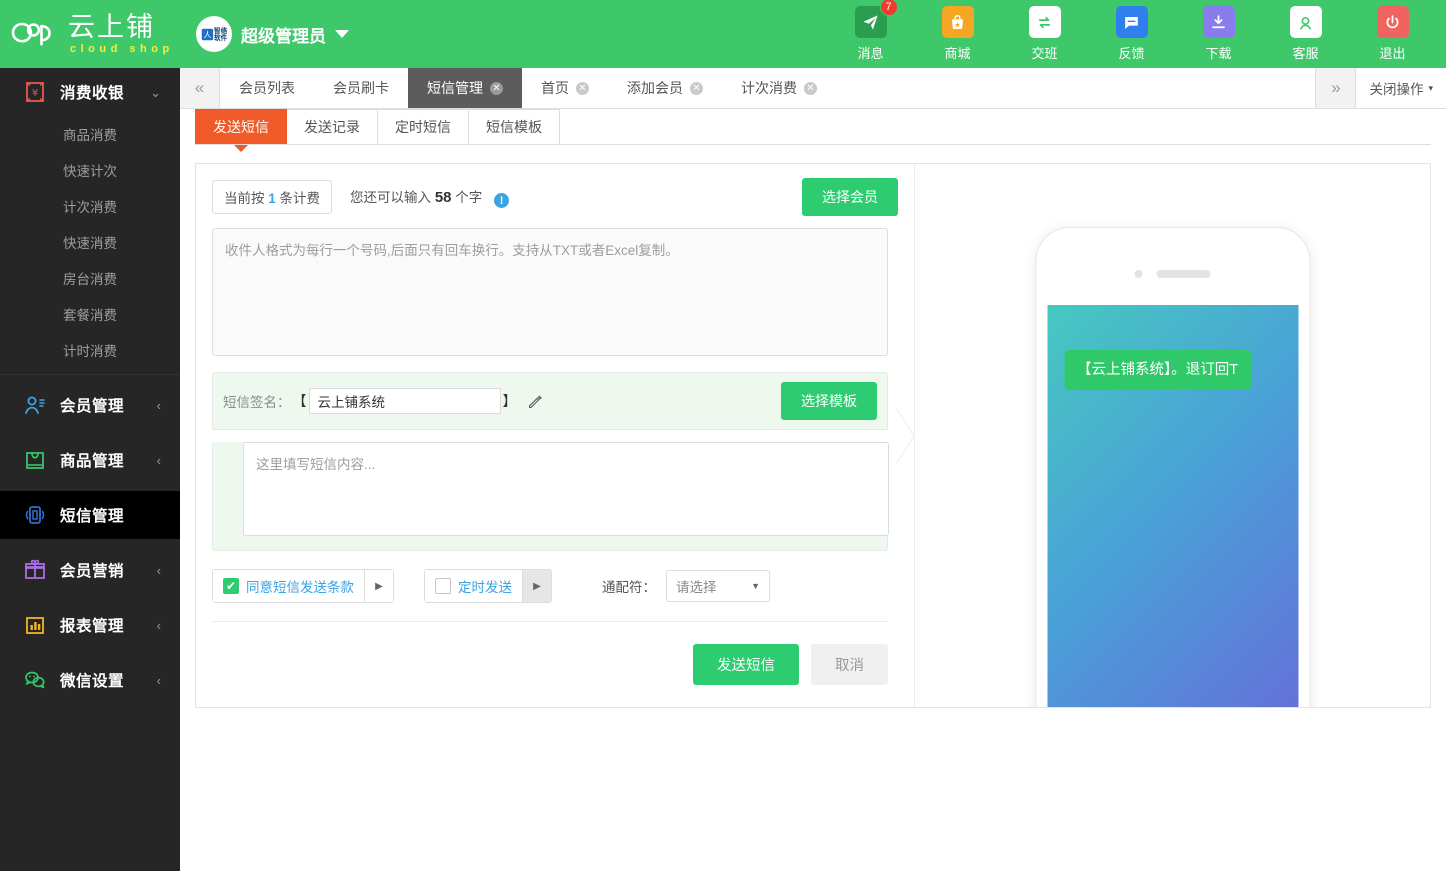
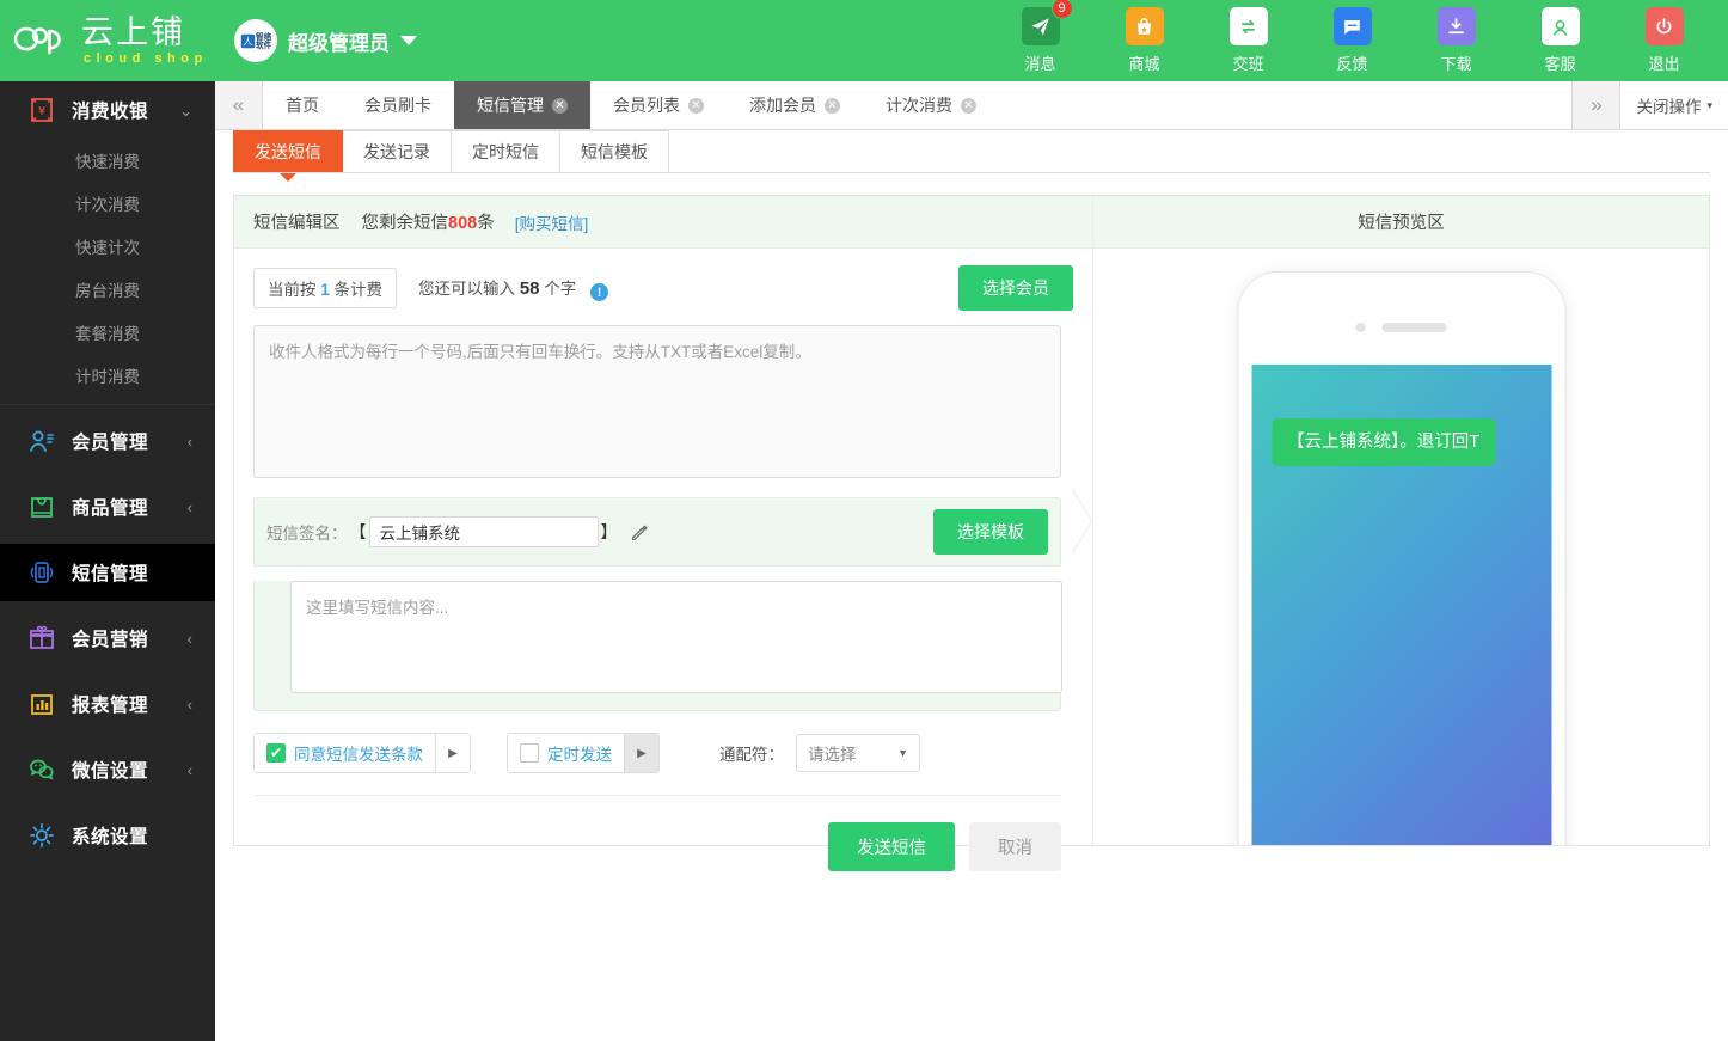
  云上铺
  cloud shop
  人
  超级管理员
- 7
+ 9
  消息
  商城
  交班
  反馈
  下载
  客服
  退出
  ¥
  消费收银
  ⌄
- 商品消费
- 快速计次
+ 快速消费
  计次消费
- 快速消费
+ 快速计次
  房台消费
  套餐消费
  计时消费
  会员管理
  ‹
  商品管理
  ‹
  短信管理
  会员营销
  ‹
  报表管理
  ‹
  微信设置
  ‹
+ 系统设置
  «
- 会员列表
+ 首页
  会员刷卡
  短信管理
  ✕
- 首页
+ 会员列表
  ✕
  添加会员
  ✕
  计次消费
  ✕
  »
  关闭操作
  ▾
  发送短信
  发送记录
  定时短信
  短信模板
+ 短信编辑区
+ 您剩余短信808条
+ [购买短信]
  当前按 1 条计费
  您还可以输入 58 个字 !
  选择会员
  收件人格式为每行一个号码,后面只有回车换行。支持从TXT或者Excel复制。
  短信签名：
  【
  云上铺系统
  】
  选择模板
  这里填写短信内容...
  ✔
  同意短信发送条款
  ▶
  定时发送
  ▶
  通配符：
  请选择
  ▼
  发送短信
  取消
+ 短信预览区
  【云上铺系统】。退订回T
